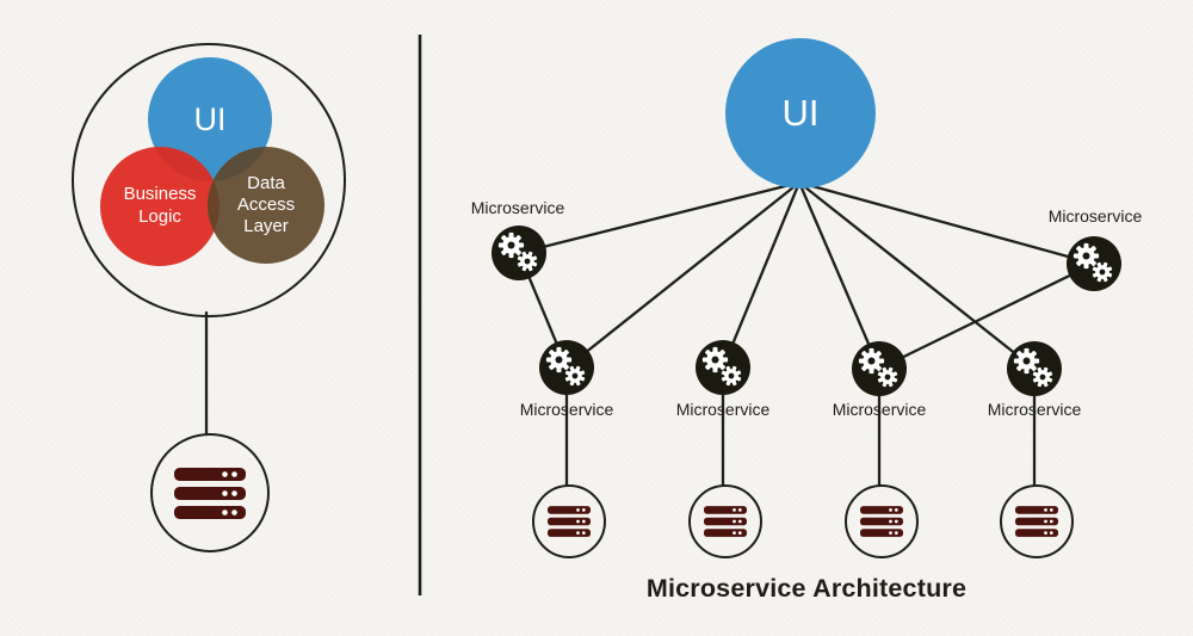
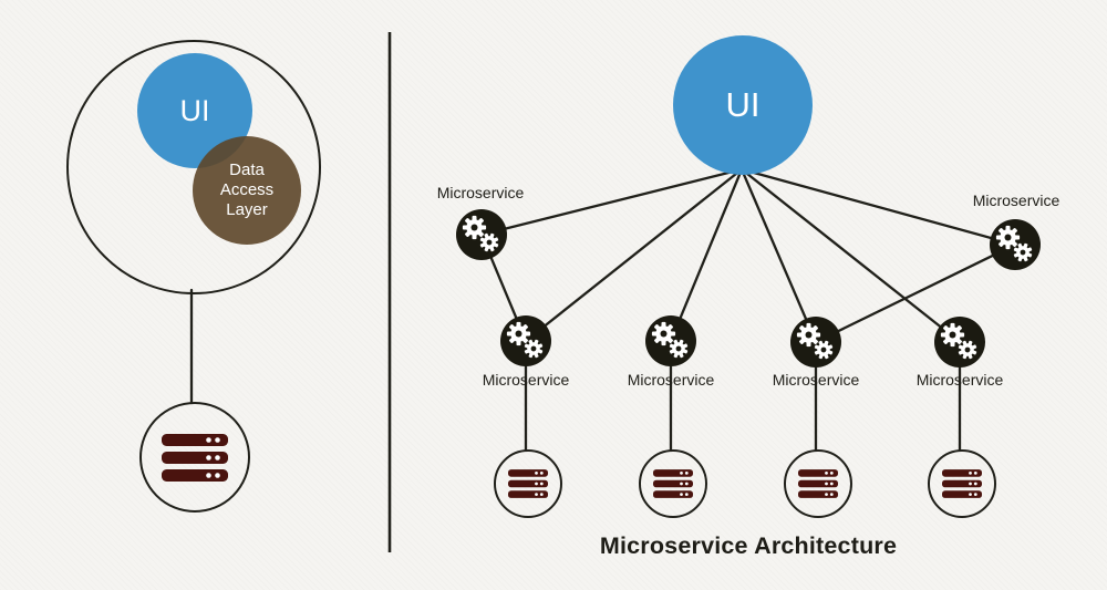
  UI
- Business Logic
  Data Access Layer
  UI
  Microservice
  Microservice
  Microservice
  Microservice
  Microservice
  Microservice
  Microservice Architecture
